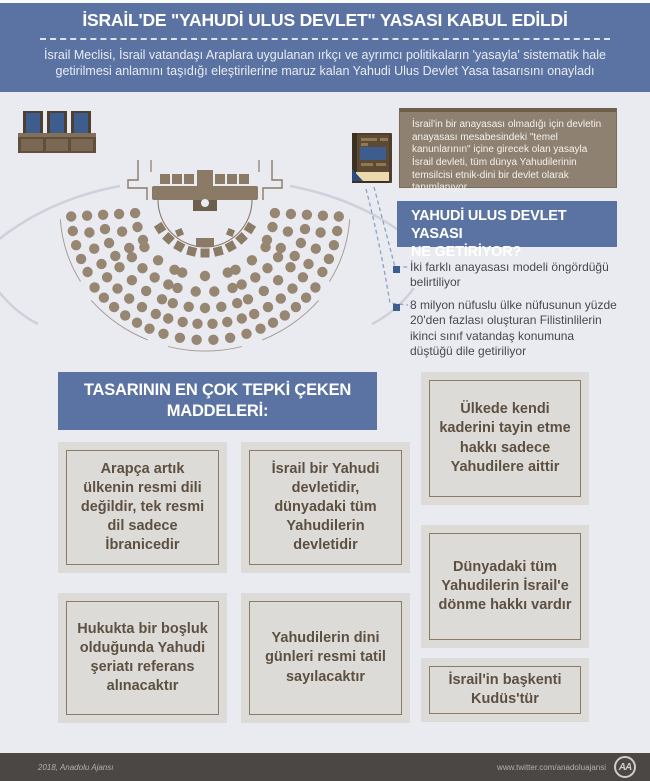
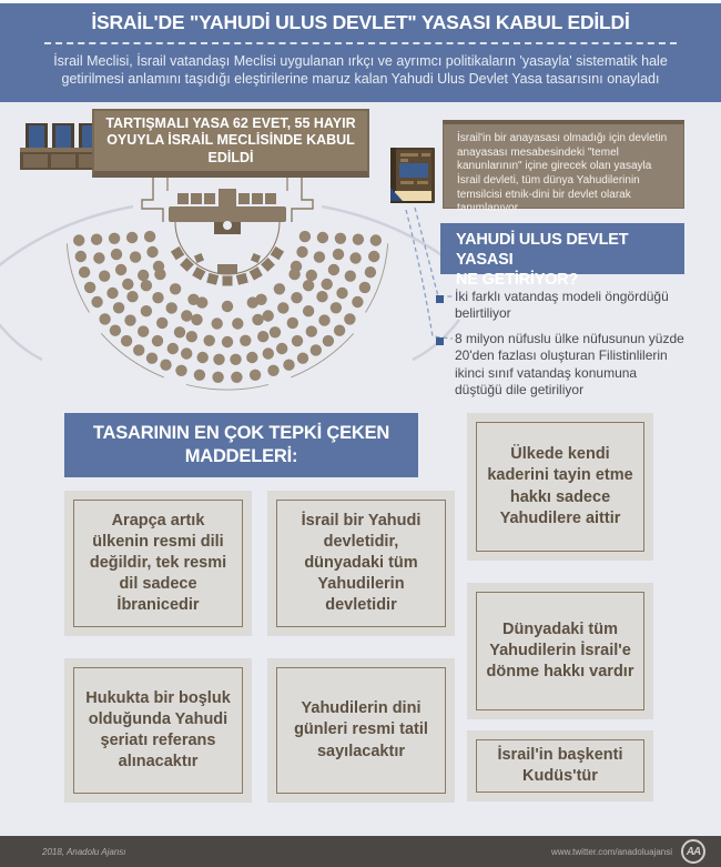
  İSRAİL'DE "YAHUDİ ULUS DEVLET" YASASI KABUL EDİLDİ
- İsrail Meclisi, İsrail vatandaşı Araplara uygulanan ırkçı ve ayrımcı politikaların 'yasayla' sistematik hale getirilmesi anlamını taşıdığı eleştirilerine maruz kalan Yahudi Ulus Devlet Yasa tasarısını onayladı
+ İsrail Meclisi, İsrail vatandaşı Meclisi uygulanan ırkçı ve ayrımcı politikaların 'yasayla' sistematik hale getirilmesi anlamını taşıdığı eleştirilerine maruz kalan Yahudi Ulus Devlet Yasa tasarısını onayladı
+ TARTIŞMALI YASA 62 EVET, 55 HAYIR OYUYLA İSRAİL MECLİSİNDE KABUL EDİLDİ
  İsrail'in bir anayasası olmadığı için devletin anayasası mesabesindeki "temel kanunlarının" içine girecek olan yasayla İsrail devleti, tüm dünya Yahudilerinin temsilcisi etnik-dini bir devlet olarak tanımlanıyor
  YAHUDİ ULUS DEVLET YASASI
  NE GETİRİYOR?
- İki farklı anayasası modeli öngördüğü belirtiliyor
+ İki farklı vatandaş modeli öngördüğü belirtiliyor
  8 milyon nüfuslu ülke nüfusunun yüzde 20'den fazlası oluşturan Filistinlilerin ikinci sınıf vatandaş konumuna düştüğü dile getiriliyor
  TASARININ EN ÇOK TEPKİ ÇEKEN MADDELERİ:
  Arapça artık ülkenin resmi dili değildir, tek resmi dil sadece İbranicedir
  İsrail bir Yahudi devletidir, dünyadaki tüm Yahudilerin devletidir
  Ülkede kendi kaderini tayin etme hakkı sadece Yahudilere aittir
  Hukukta bir boşluk olduğunda Yahudi şeriatı referans alınacaktır
  Yahudilerin dini günleri resmi tatil sayılacaktır
  Dünyadaki tüm Yahudilerin İsrail'e dönme hakkı vardır
  İsrail'in başkenti Kudüs'tür
  2018, Anadolu Ajansı
  www.twitter.com/anadoluajansi
  AA
